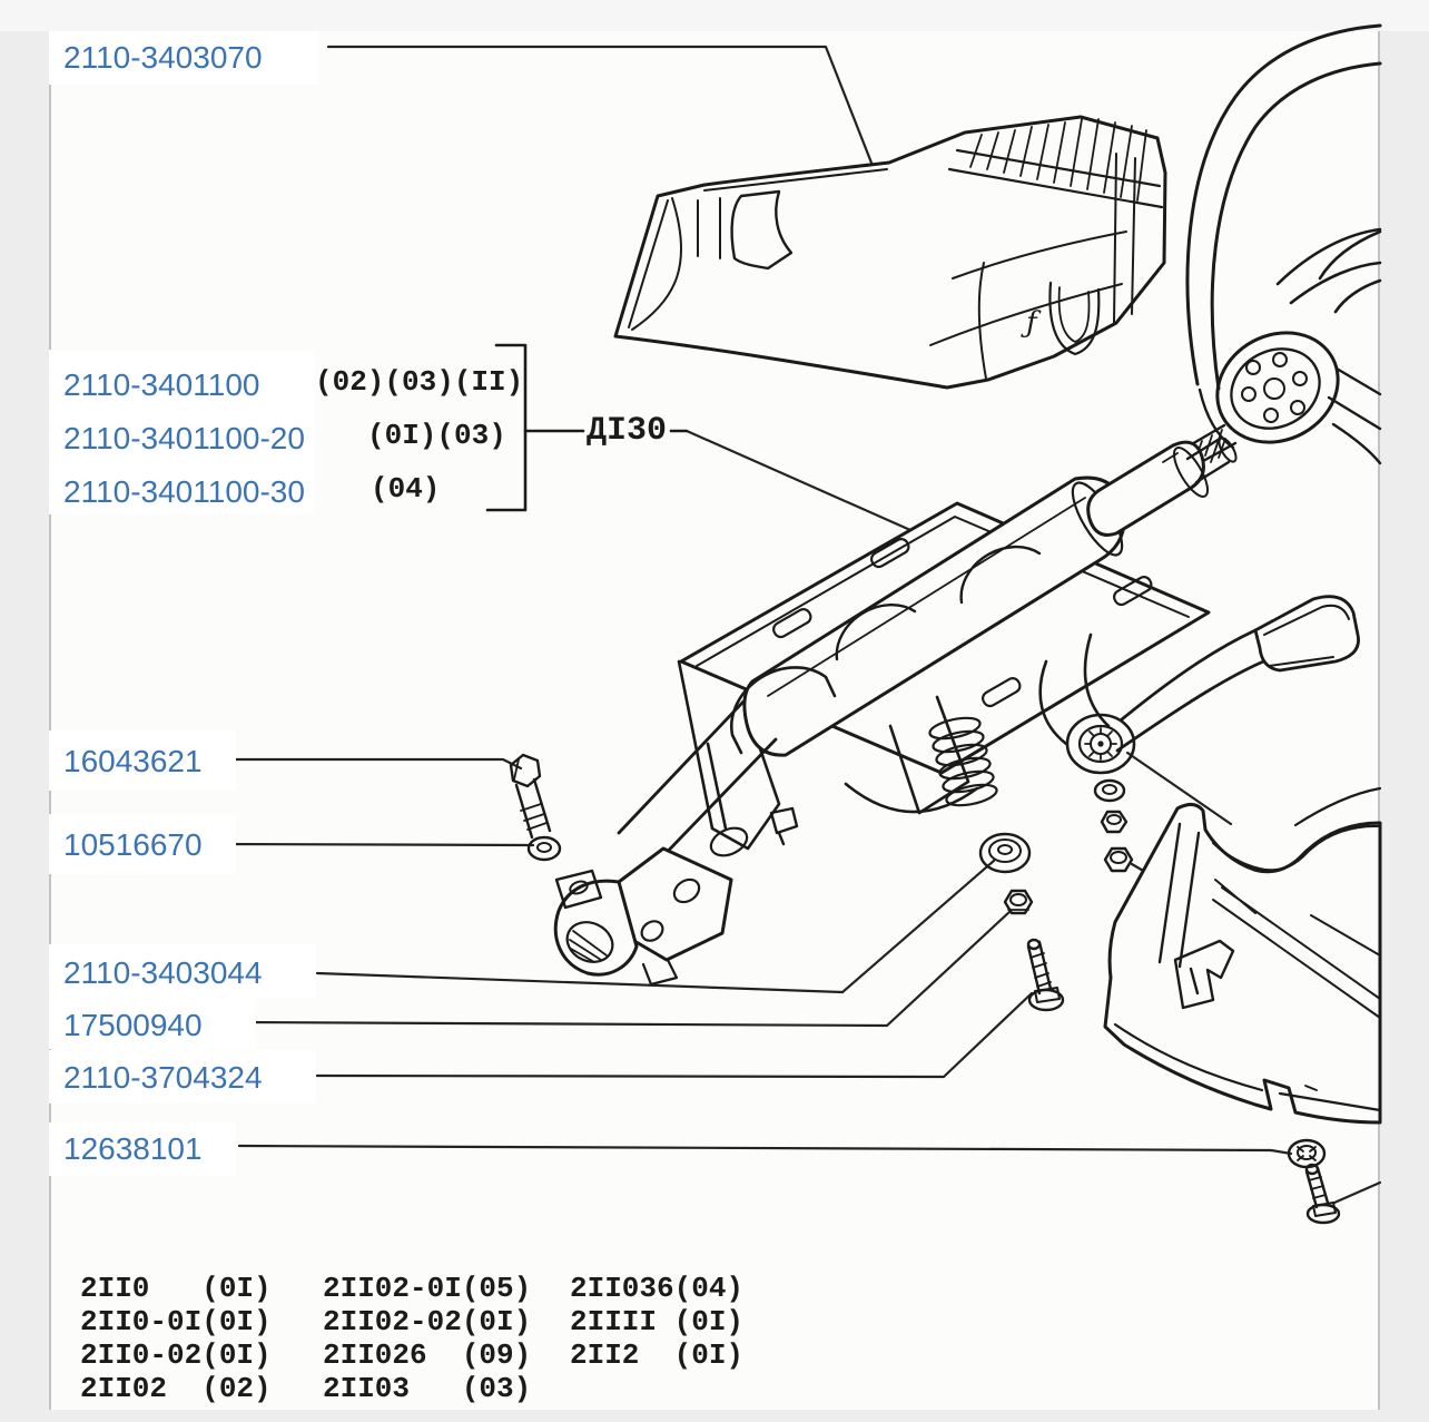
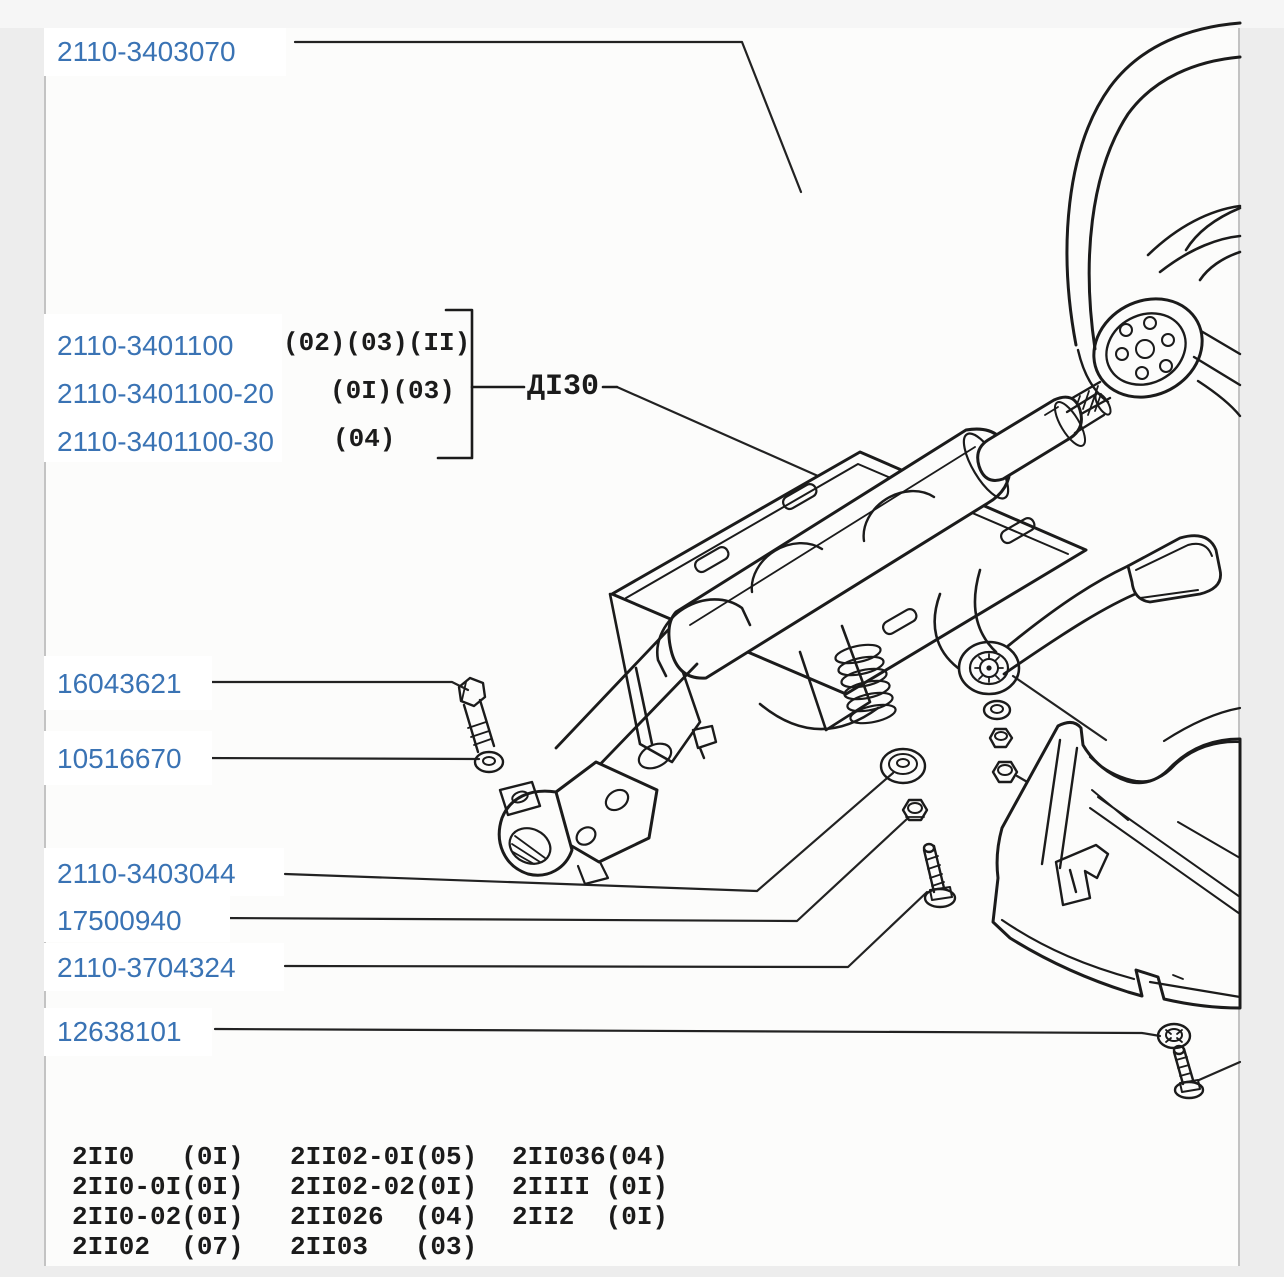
- ƒ
  2110-3403070
  2110-3401100
  2110-3401100-20
  2110-3401100-30
  16043621
  10516670
  2110-3403044
  17500940
  2110-3704324
  12638101
  (02)(03)(II)
  (0I)(03)
  (04)
  ДI30
  2II0 (0I)
  2II02-0I(05)
  2II036(04)
  2II0-0I(0I)
  2II02-02(0I)
  2IIII (0I)
  2II0-02(0I)
- 2II026 (09)
+ 2II026 (04)
  2II2 (0I)
- 2II02 (02)
+ 2II02 (07)
  2II03 (03)
